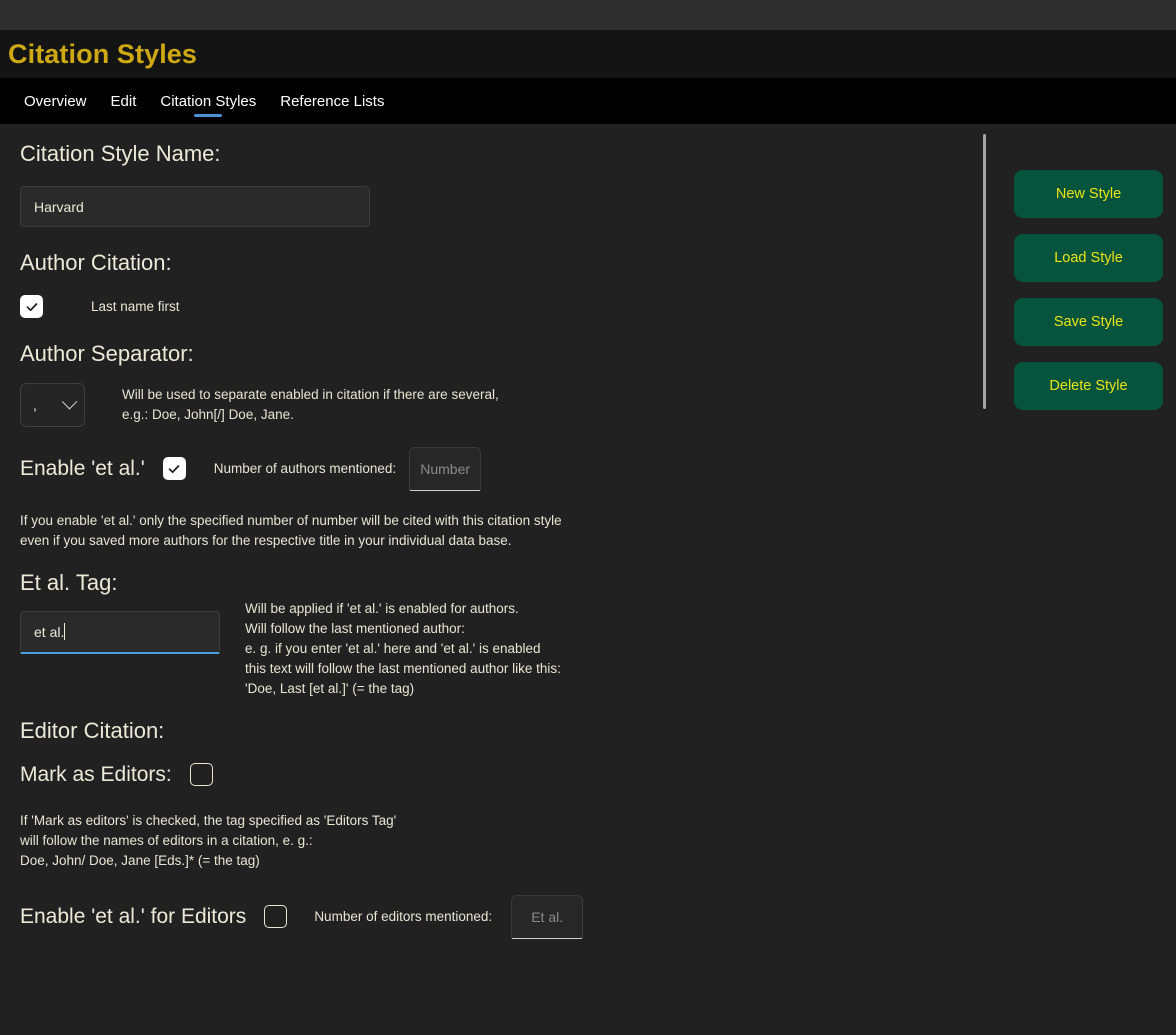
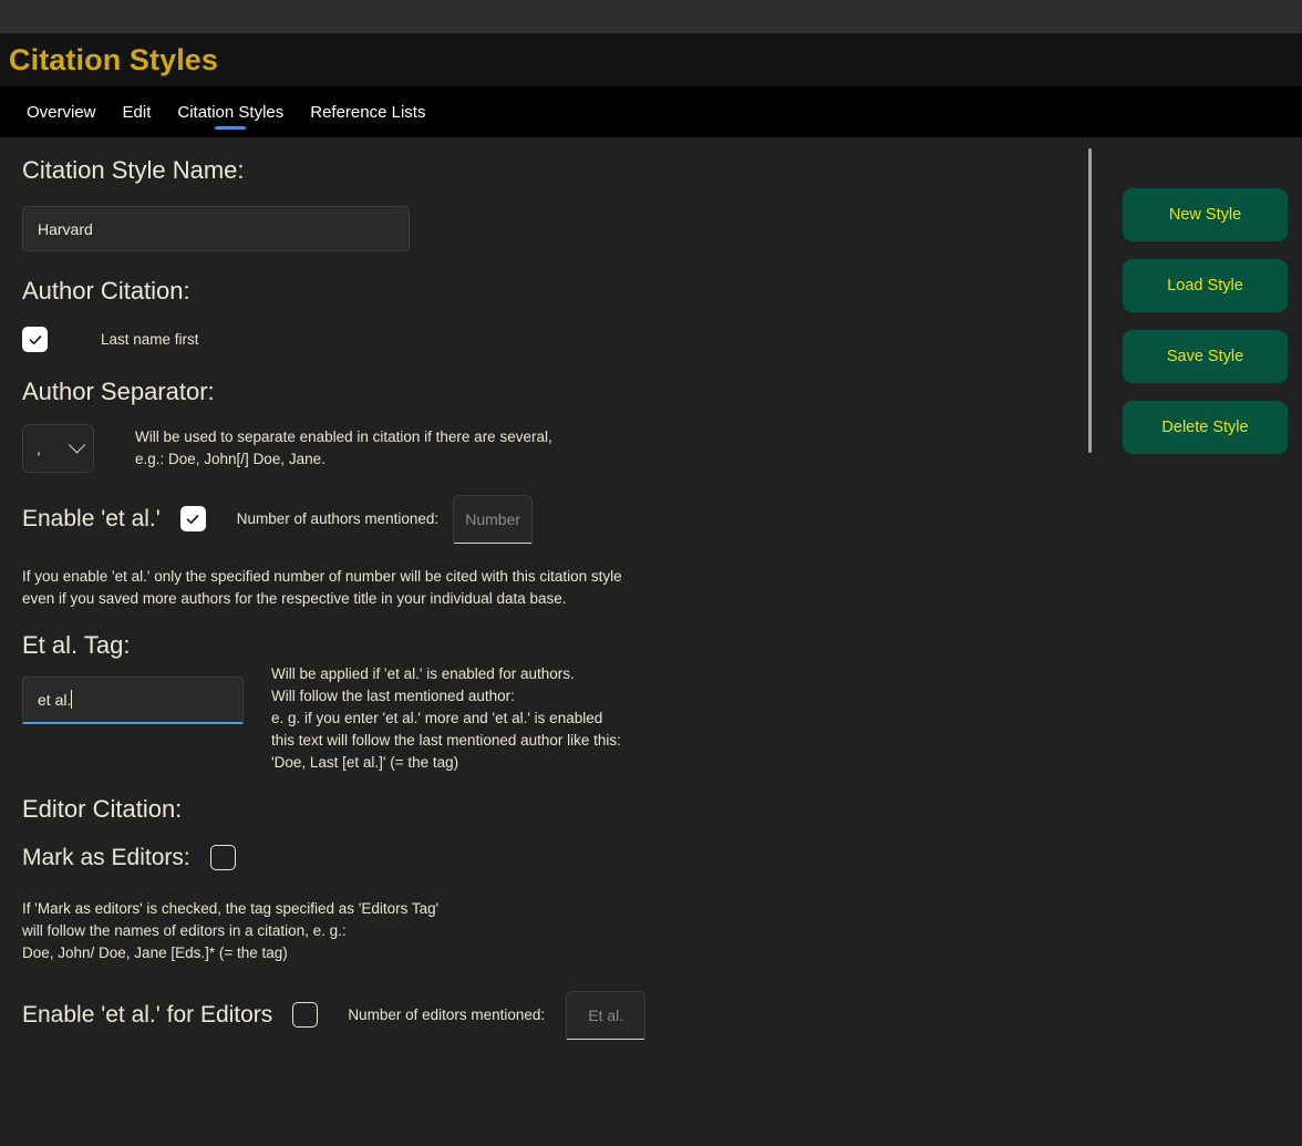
  Citation Styles
  Overview
  Edit
  Citation Styles
  Reference Lists
  Citation Style Name:
  Harvard
  Author Citation:
  Last name first
  Author Separator:
  ,
  Will be used to separate enabled in citation if there are several,
  e.g.: Doe, John[/] Doe, Jane.
  Enable 'et al.'
  Number of authors mentioned:
  Number
  If you enable 'et al.' only the specified number of number will be cited with this citation style
  even if you saved more authors for the respective title in your individual data base.
  Et al. Tag:
  et al.
  Will be applied if 'et al.' is enabled for authors.
  Will follow the last mentioned author:
- e. g. if you enter 'et al.' here and 'et al.' is enabled
+ e. g. if you enter 'et al.' more and 'et al.' is enabled
  this text will follow the last mentioned author like this:
  'Doe, Last [et al.]' (= the tag)
  Editor Citation:
  Mark as Editors:
  If 'Mark as editors' is checked, the tag specified as 'Editors Tag'
  will follow the names of editors in a citation, e. g.:
  Doe, John/ Doe, Jane [Eds.]* (= the tag)
  Enable 'et al.' for Editors
  Number of editors mentioned:
  Et al.
  New Style
  Load Style
  Save Style
  Delete Style
